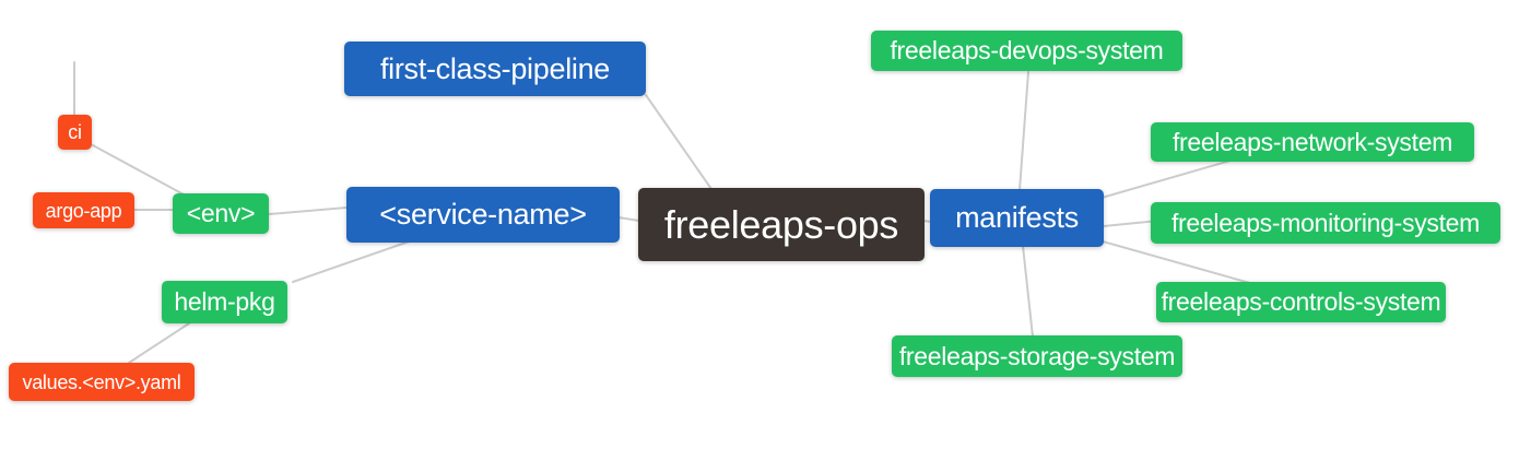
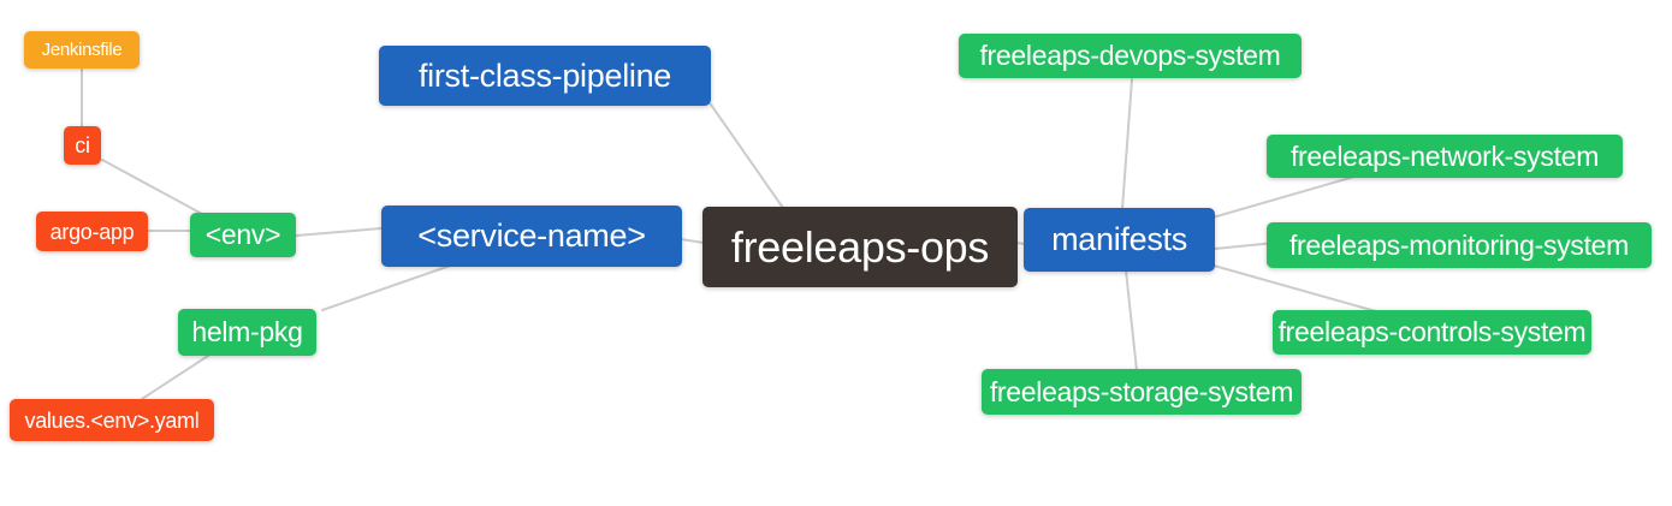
+ Jenkinsfile
  ci
  argo-app
  <env>
  helm-pkg
  values.<env>.yaml
  first-class-pipeline
  <service-name>
  freeleaps-ops
  manifests
  freeleaps-devops-system
  freeleaps-network-system
  freeleaps-monitoring-system
  freeleaps-controls-system
  freeleaps-storage-system
